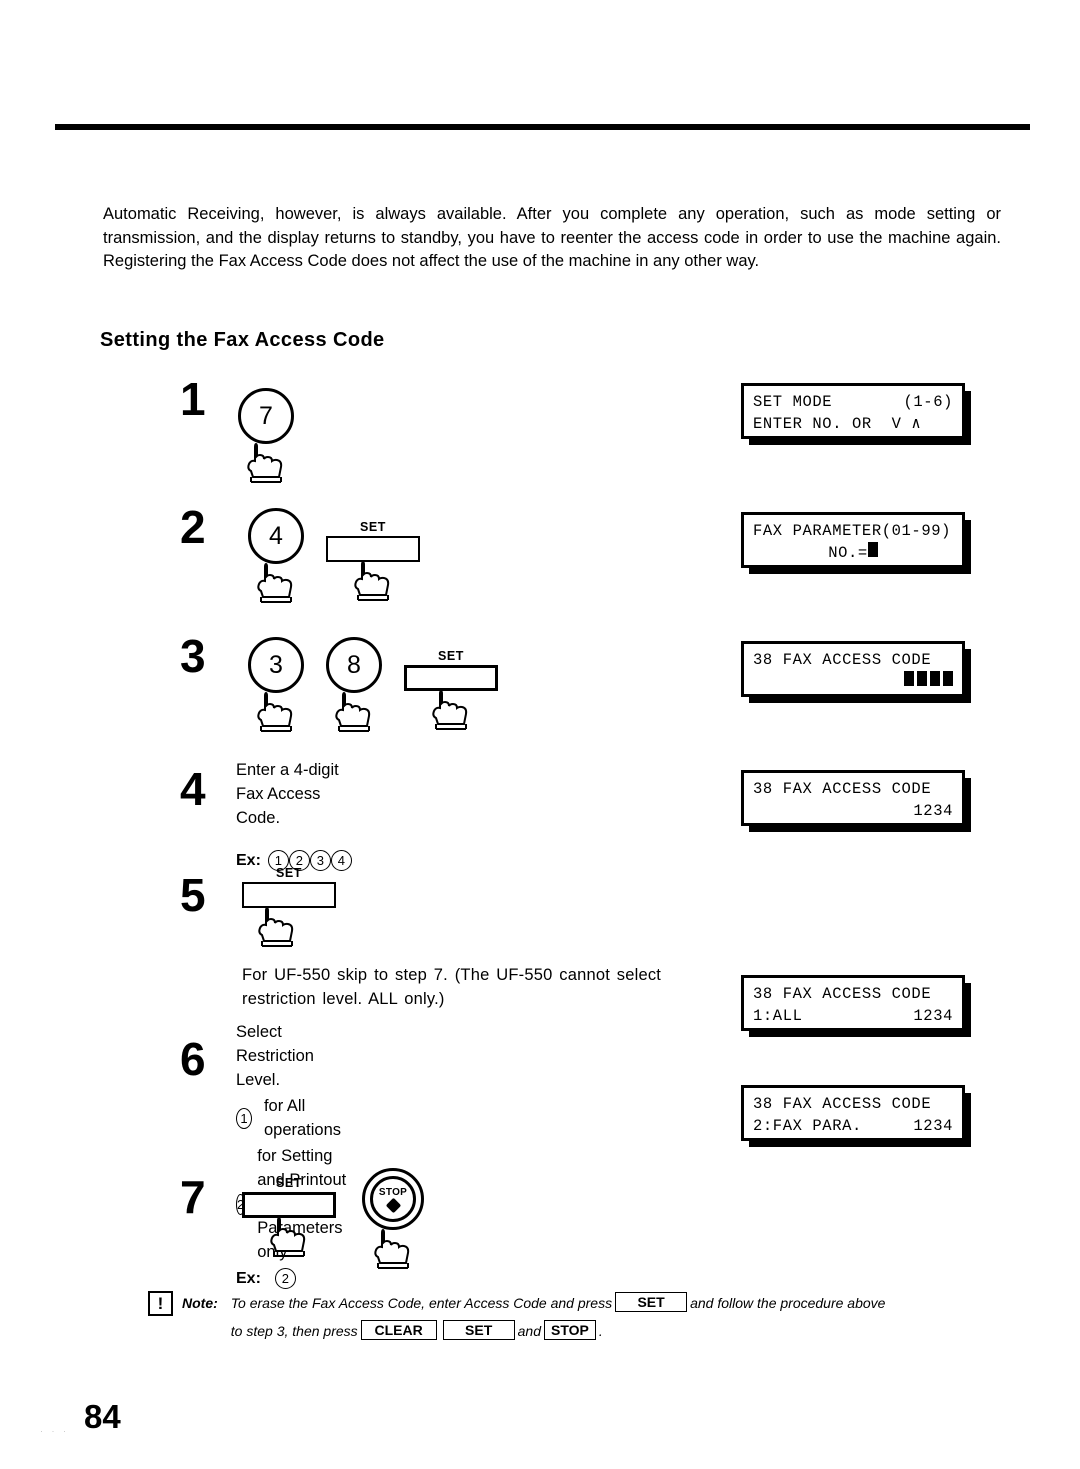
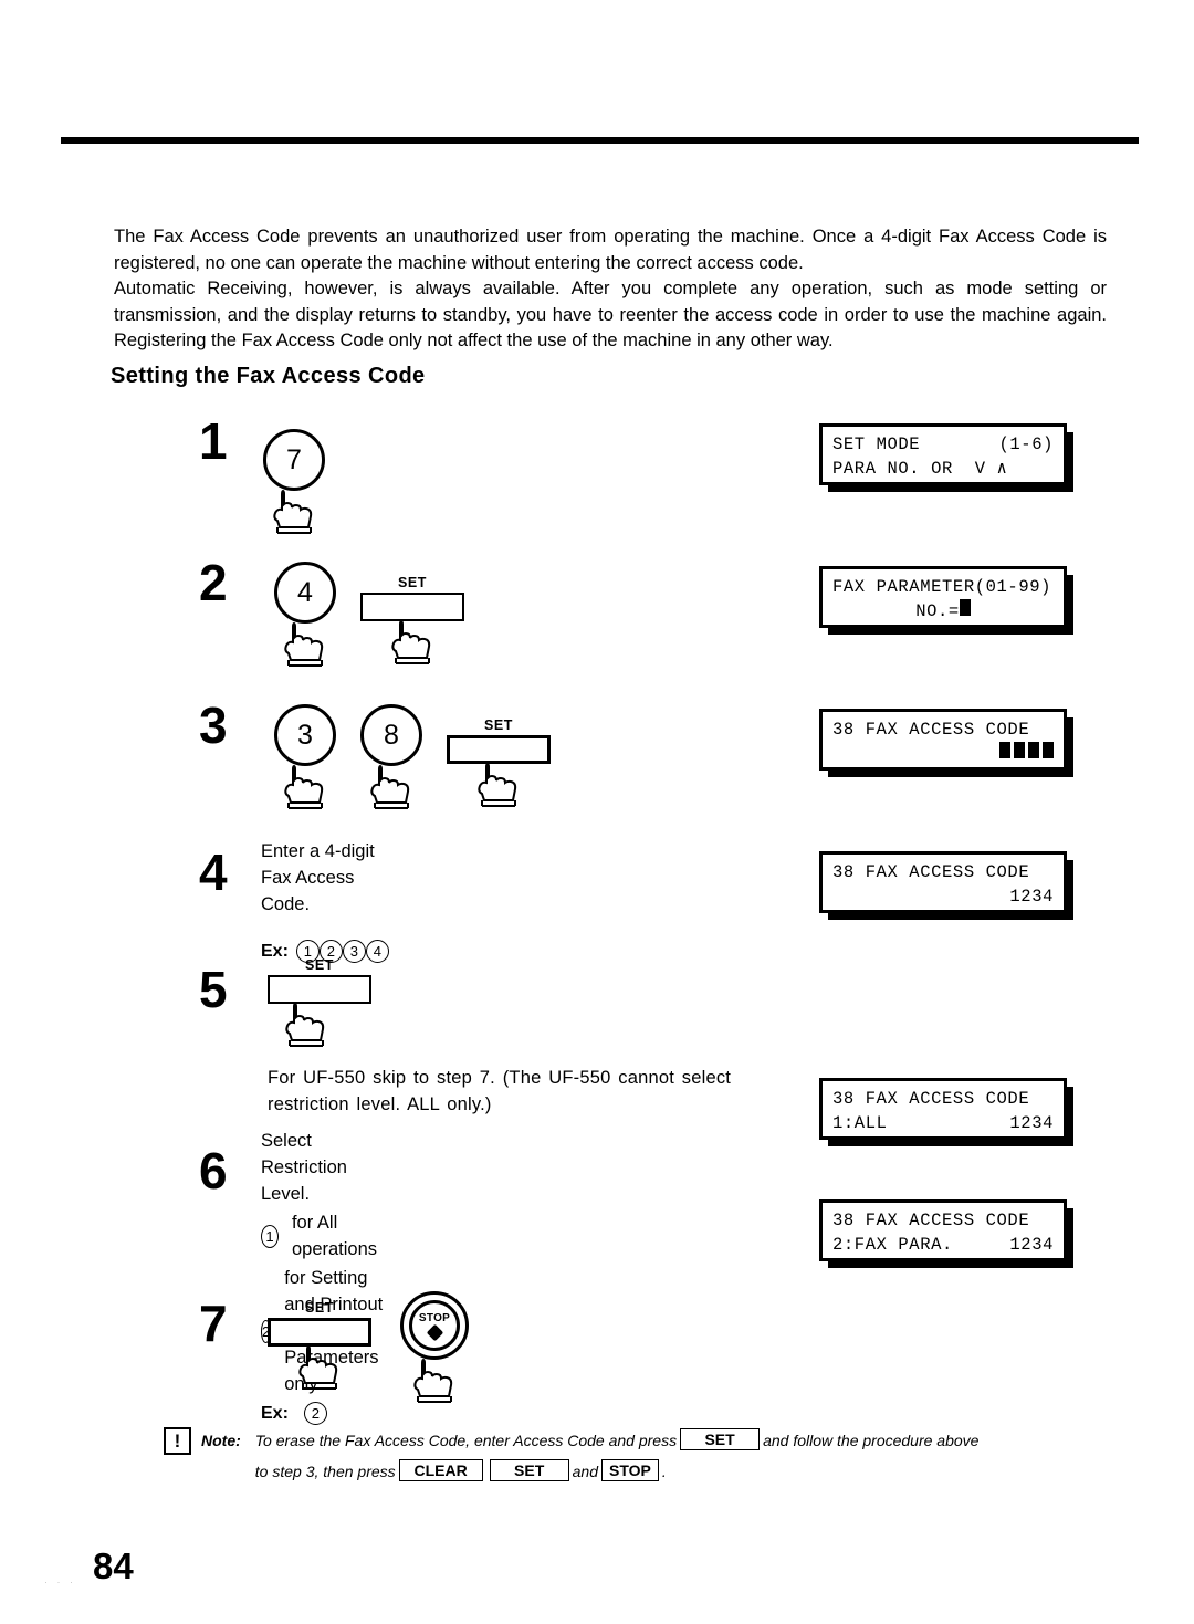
+ The Fax Access Code prevents an unauthorized user from operating the machine. Once a 4-digit Fax Access Code is registered, no one can operate the machine without entering the correct access code.
- Automatic Receiving, however, is always available. After you complete any operation, such as mode setting or transmission, and the display returns to standby, you have to reenter the access code in order to use the machine again. Registering the Fax Access Code does not affect the use of the machine in any other way.
+ Automatic Receiving, however, is always available. After you complete any operation, such as mode setting or transmission, and the display returns to standby, you have to reenter the access code in order to use the machine again. Registering the Fax Access Code only not affect the use of the machine in any other way.
  Setting the Fax Access Code
  1
  7
  2
  4
  SET
  3
  3
  8
  SET
  4
  Enter a 4-digit Fax Access Code.
  Ex:
  1
  2
  3
  4
  5
  SET
  For UF-550 skip to step 7. (The UF-550 cannot select restriction level. ALL only.)
  6
  Select Restriction Level.
  1
  for All operations
  2
  for Setting and Printout Paameters on
  Ex:
  2
  7
  SET
  STOP
  SET MODE
  (1-6)
- ENTER NO. OR V ∧
+ PARA NO. OR V ∧
  FAX PARAMETER(01-99)
  NO.=
  38 FAX ACCESS CODE
  38 FAX ACCESS CODE
  1234
  38 FAX ACCESS CODE
  1:ALL
  1234
  38 FAX ACCESS CODE
  2:FAX PARA.
  1234
  !
  Note:
  To erase the Fax Access Code, enter Access Code and press SET and follow the procedure above
  to step 3, then press CLEAR SET and STOP .
  84
  · · ·
